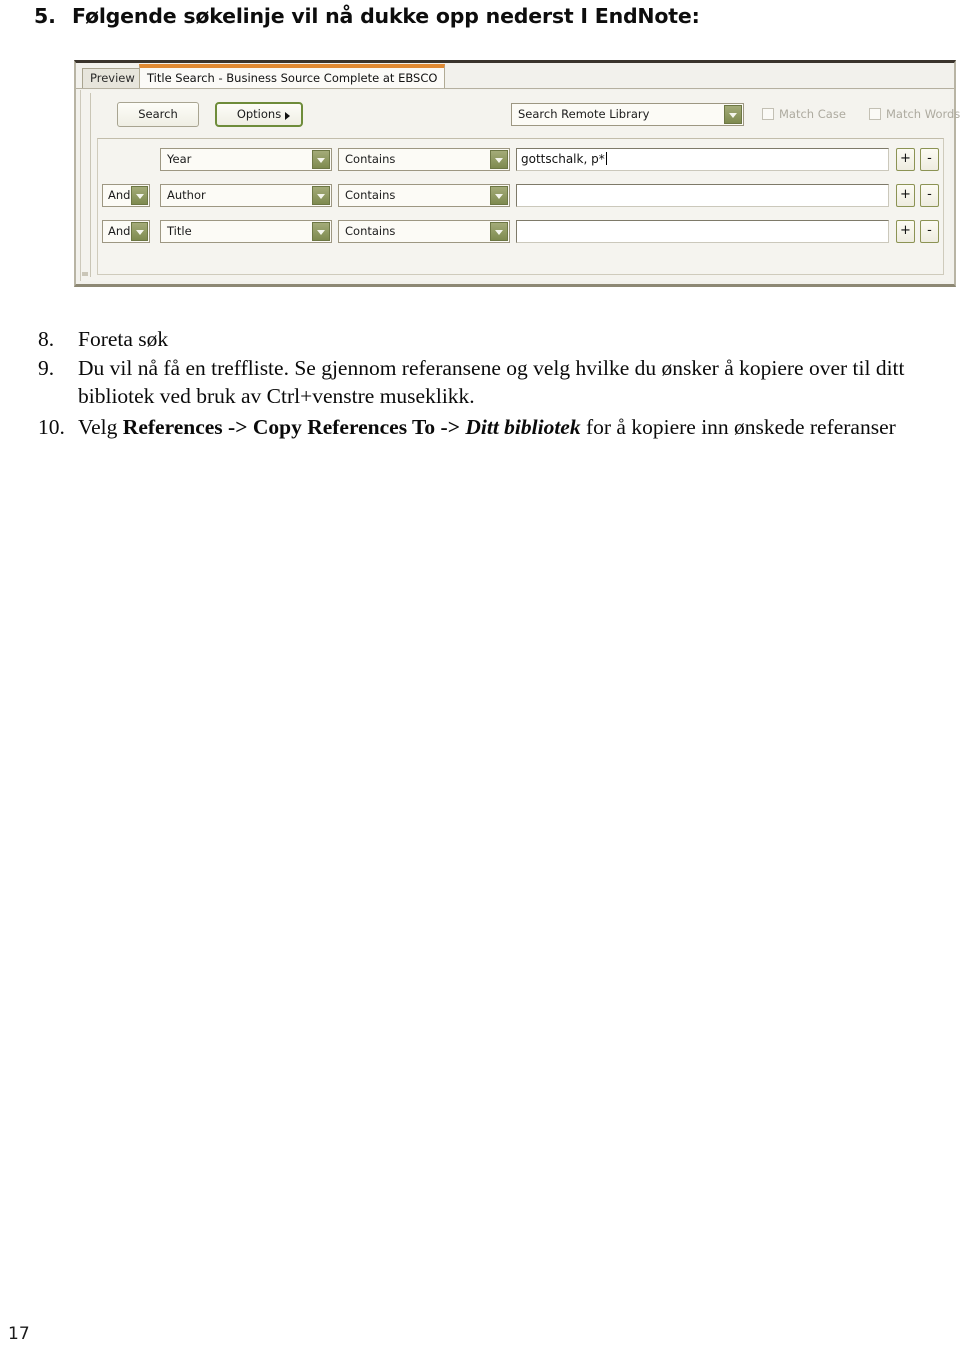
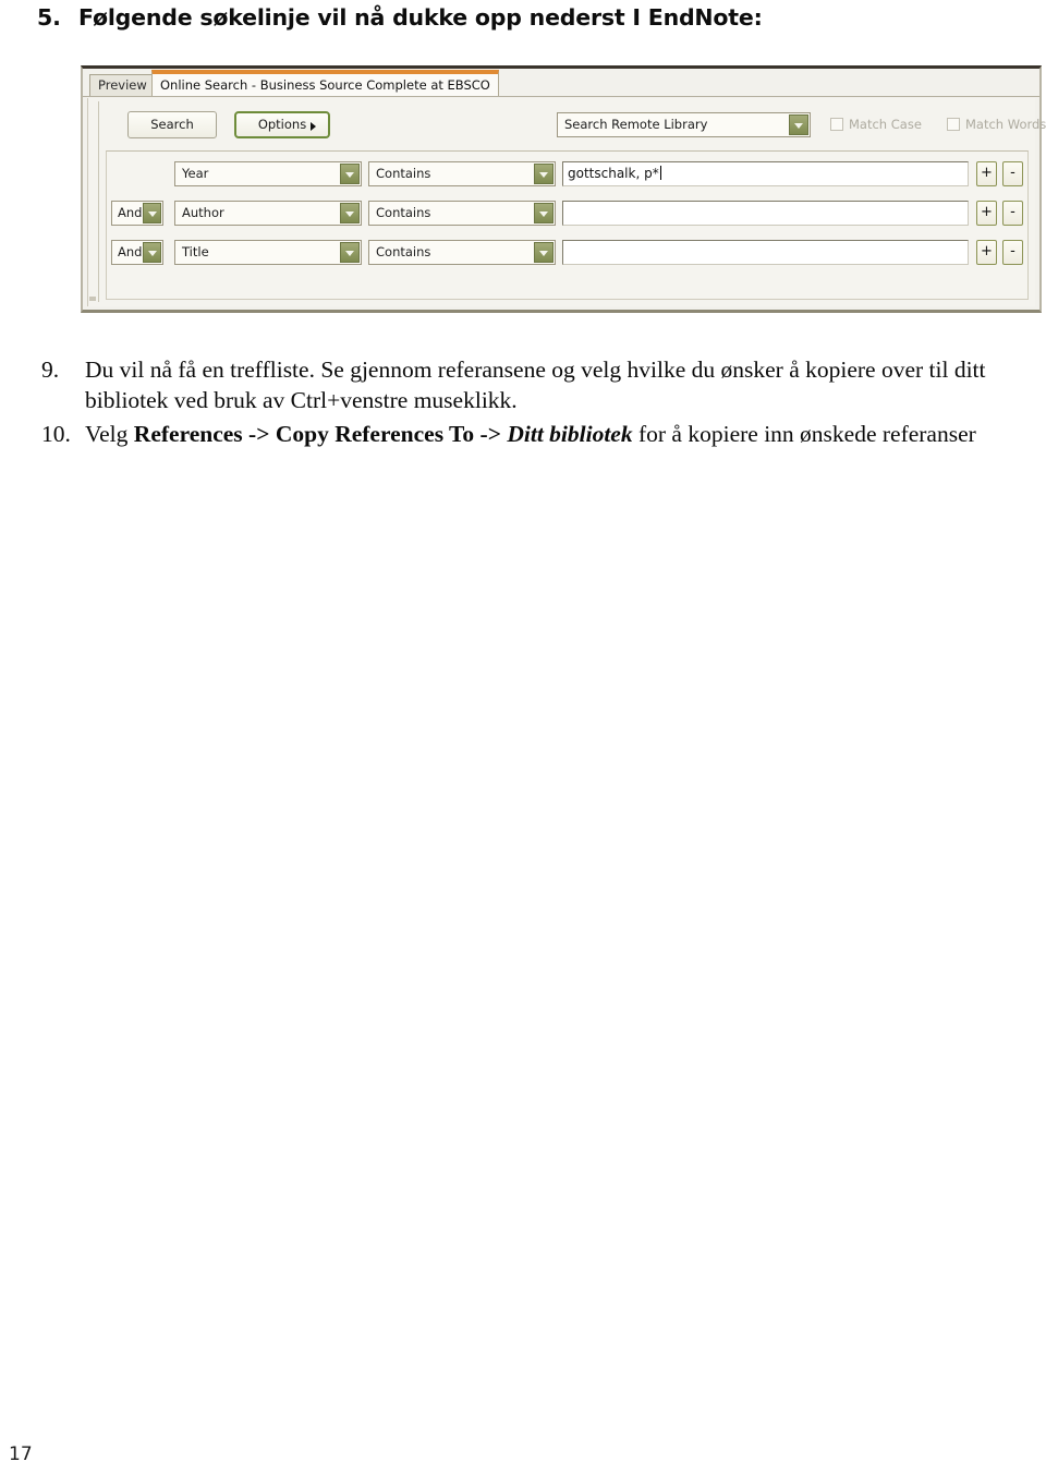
  5. Følgende søkelinje vil nå dukke opp nederst I EndNote:
  Preview
- Title Search - Business Source Complete at EBSCO
+ Online Search - Business Source Complete at EBSCO
  Search
  Options
  Search Remote Library
  Match Case
  Match Words
  Year
  Contains
  gottschalk, p*
  +
  -
  And
  Author
  Contains
  +
  -
  And
  Title
  Contains
  +
  -
- 8.
- Foreta søk
  9.
  Du vil nå få en treffliste. Se gjennom referansene og velg hvilke du ønsker å kopiere over til ditt bibliotek ved bruk av Ctrl+venstre museklikk.
  10.
  Velg References -> Copy References To -> Ditt bibliotek for å kopiere inn ønskede referanser
  17
